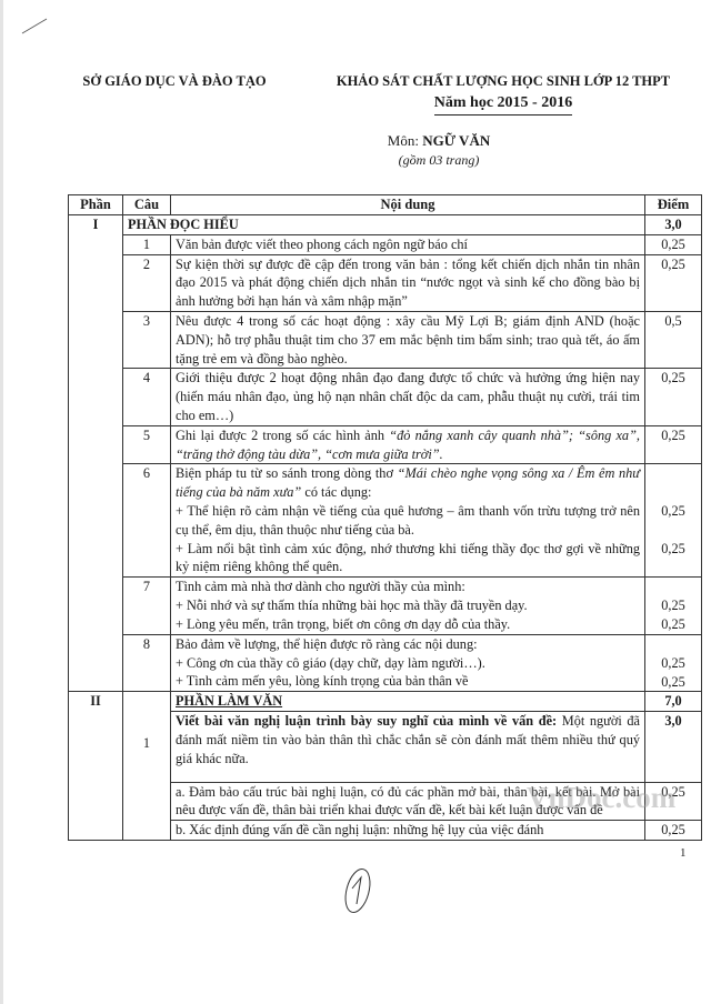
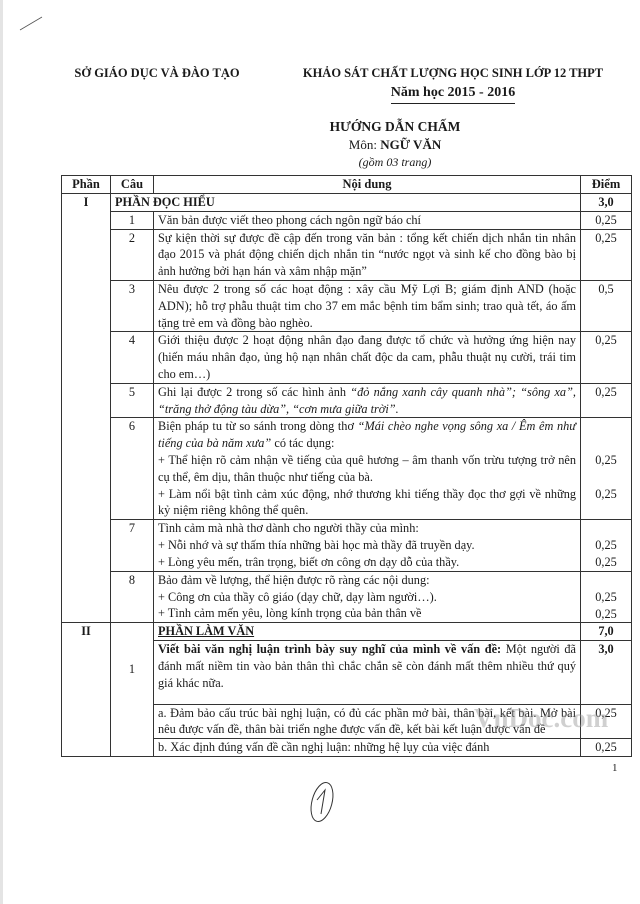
  SỞ GIÁO DỤC VÀ ĐÀO TẠO
  KHẢO SÁT CHẤT LƯỢNG HỌC SINH LỚP 12 THPT
  Năm học 2015 - 2016
+ HƯỚNG DẪN CHẤM
  Môn: NGỮ VĂN
  (gồm 03 trang)
  Phần	Câu	Nội dung	Điểm
  I	PHẦN ĐỌC HIỂU	3,0
  1	Văn bản được viết theo phong cách ngôn ngữ báo chí	0,25
  2	Sự kiện thời sự được đề cập đến trong văn bản : tổng kết chiến dịch nhắn tin nhân đạo 2015 và phát động chiến dịch nhắn tin “nước ngọt và sinh kế cho đồng bào bị ảnh hưởng bởi hạn hán và xâm nhập mặn”	0,25
- 3	Nêu được 4 trong số các hoạt động : xây cầu Mỹ Lợi B; giám định AND (hoặc ADN); hỗ trợ phẫu thuật tim cho 37 em mắc bệnh tim bẩm sinh; trao quà tết, áo ấm tặng trẻ em và đồng bào nghèo.	0,5
+ 3	Nêu được 2 trong số các hoạt động : xây cầu Mỹ Lợi B; giám định AND (hoặc ADN); hỗ trợ phẫu thuật tim cho 37 em mắc bệnh tim bẩm sinh; trao quà tết, áo ấm tặng trẻ em và đồng bào nghèo.	0,5
  4	Giới thiệu được 2 hoạt động nhân đạo đang được tổ chức và hưởng ứng hiện nay (hiến máu nhân đạo, ủng hộ nạn nhân chất độc da cam, phẫu thuật nụ cười, trái tim cho em…)	0,25
  5	Ghi lại được 2 trong số các hình ảnh “đỏ nắng xanh cây quanh nhà”; “sông xa”, “trăng thở động tàu dừa”, “cơn mưa giữa trời”.	0,25
  6	Biện pháp tu từ so sánh trong dòng thơ “Mái chèo nghe vọng sông xa / Êm êm như tiếng của bà năm xưa” có tác dụng: + Thể hiện rõ cảm nhận về tiếng của quê hương – âm thanh vốn trừu tượng trở nên cụ thể, êm dịu, thân thuộc như tiếng của bà. + Làm nổi bật tình cảm xúc động, nhớ thương khi tiếng thầy đọc thơ gợi về những kỷ niệm riêng không thể quên.	0,25 0,25
  7	Tình cảm mà nhà thơ dành cho người thầy của mình: + Nỗi nhớ và sự thấm thía những bài học mà thầy đã truyền dạy. + Lòng yêu mến, trân trọng, biết ơn công ơn dạy dỗ của thầy.	0,25 0,25
  8	Bảo đảm về lượng, thể hiện được rõ ràng các nội dung: + Công ơn của thầy cô giáo (dạy chữ, dạy làm người…). + Tình cảm mến yêu, lòng kính trọng của bản thân về	0,25 0,25
  II	1	PHẦN LÀM VĂN	7,0
  Viết bài văn nghị luận trình bày suy nghĩ của mình về vấn đề: Một người đã đánh mất niềm tin vào bản thân thì chắc chắn sẽ còn đánh mất thêm nhiều thứ quý giá khác nữa.	3,0
- a. Đảm bảo cấu trúc bài nghị luận, có đủ các phần mở bài, thân bài, kết bài. Mở bài nêu được vấn đề, thân bài triển khai được vấn đề, kết bài kết luận được vấn đề	0,25
+ a. Đảm bảo cấu trúc bài nghị luận, có đủ các phần mở bài, thân bài, kết bài. Mở bài nêu được vấn đề, thân bài triển nghe được vấn đề, kết bài kết luận được vấn đề	0,25
  b. Xác định đúng vấn đề cần nghị luận: những hệ lụy của việc đánh	0,25
  VnDoc.com
  1
